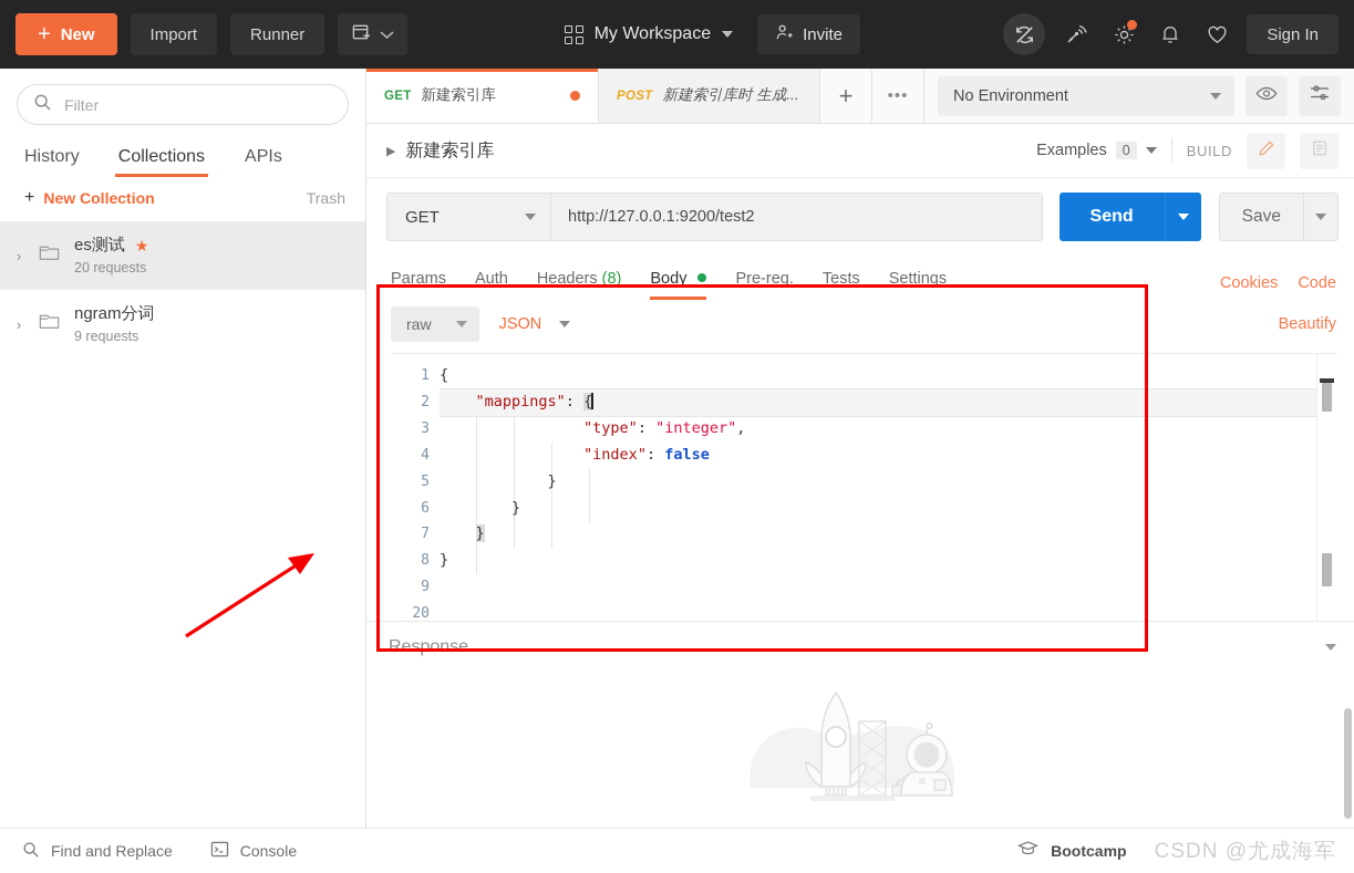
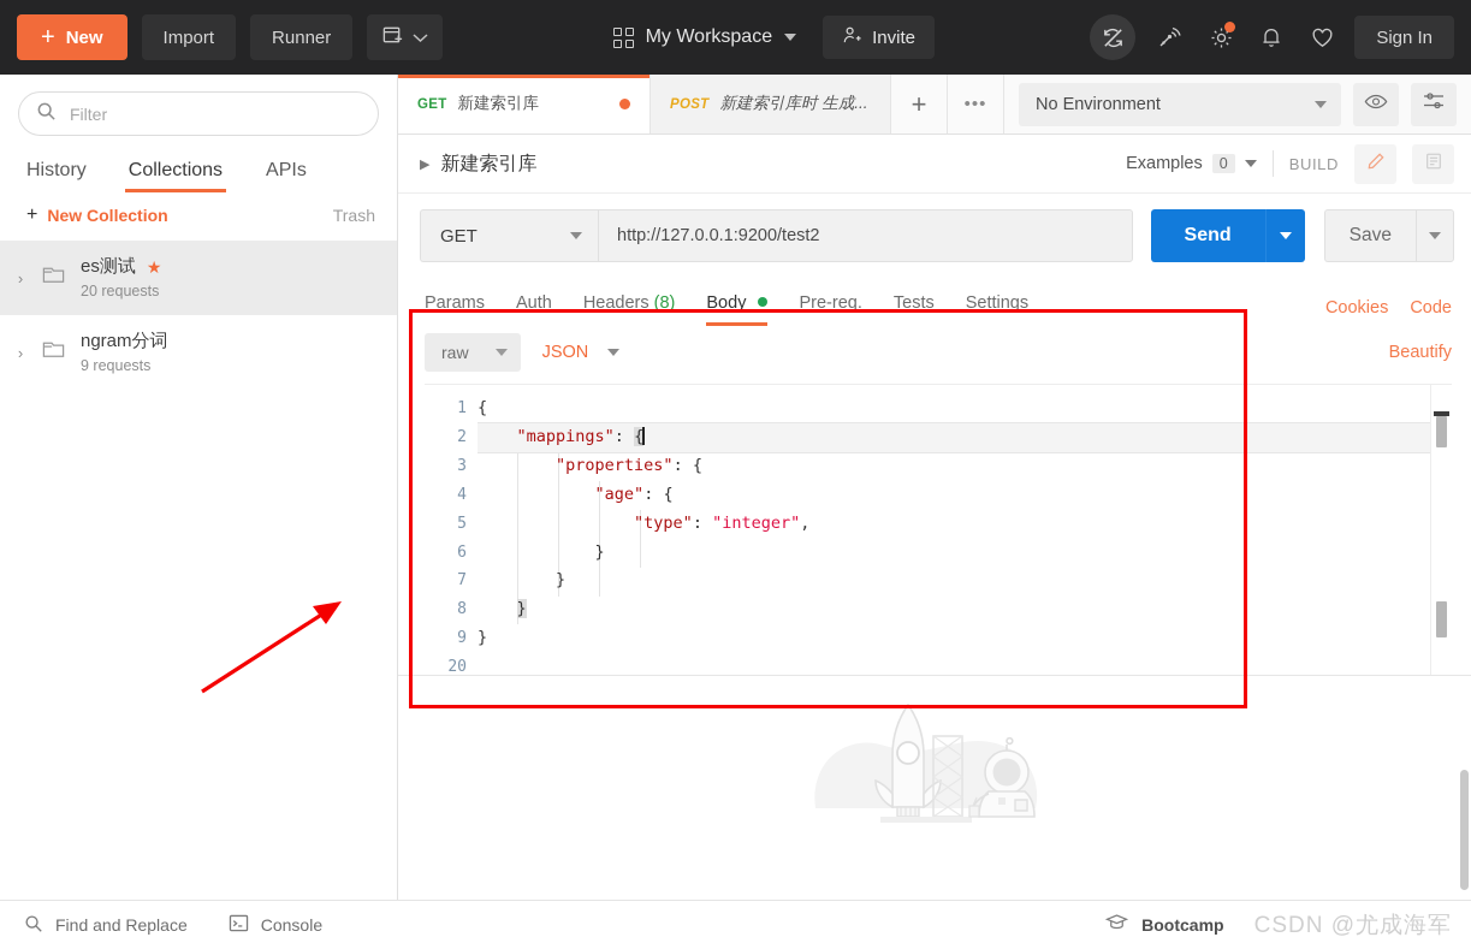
  +
  New
  Import
  Runner
  My Workspace
  Invite
  Sign In
  Filter
  History
  Collections
  APIs
  +
  New Collection
  Trash
  ›
  es测试
  ★
  20 requests
  ›
  ngram分词
  9 requests
  GET
  新建索引库
  POST
  新建索引库时 生成...
  +
  •••
  No Environment
  ▶
  新建索引库
  Examples
  0
  BUILD
  GET
  http://127.0.0.1:9200/test2
  Send
  Save
  Params
  Auth
  Headers (8)
  Body
  Pre-req.
  Tests
  Settings
  Cookies
  Code
  raw
  JSON
  Beautify
  1
  2
  3
  4
  5
  6
  7
  8
  9
  20
  {
  "mappings": {
+ "properties": {
+ "age": {
  "type": "integer",
- "index": false
  }
  }
  }
  }
- Response
  Find and Replace
  Console
  Bootcamp
  CSDN @尤成海军
